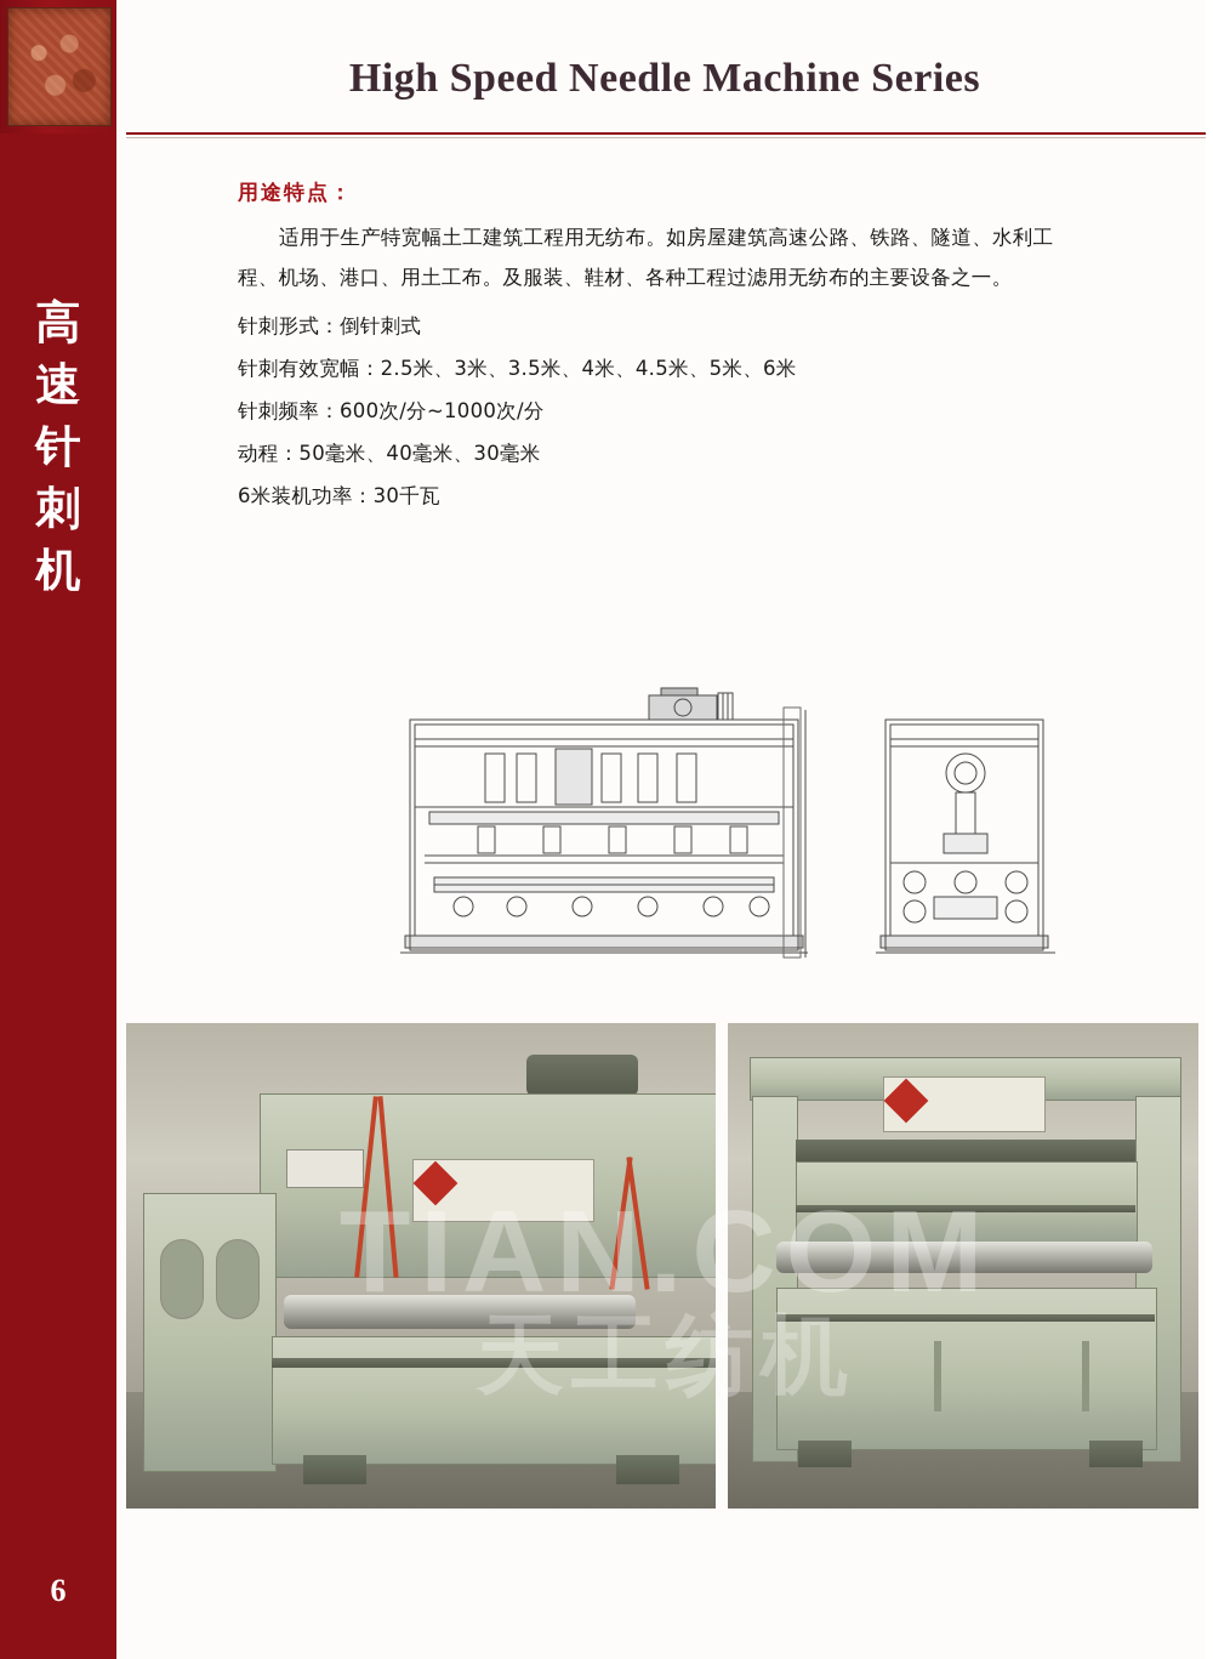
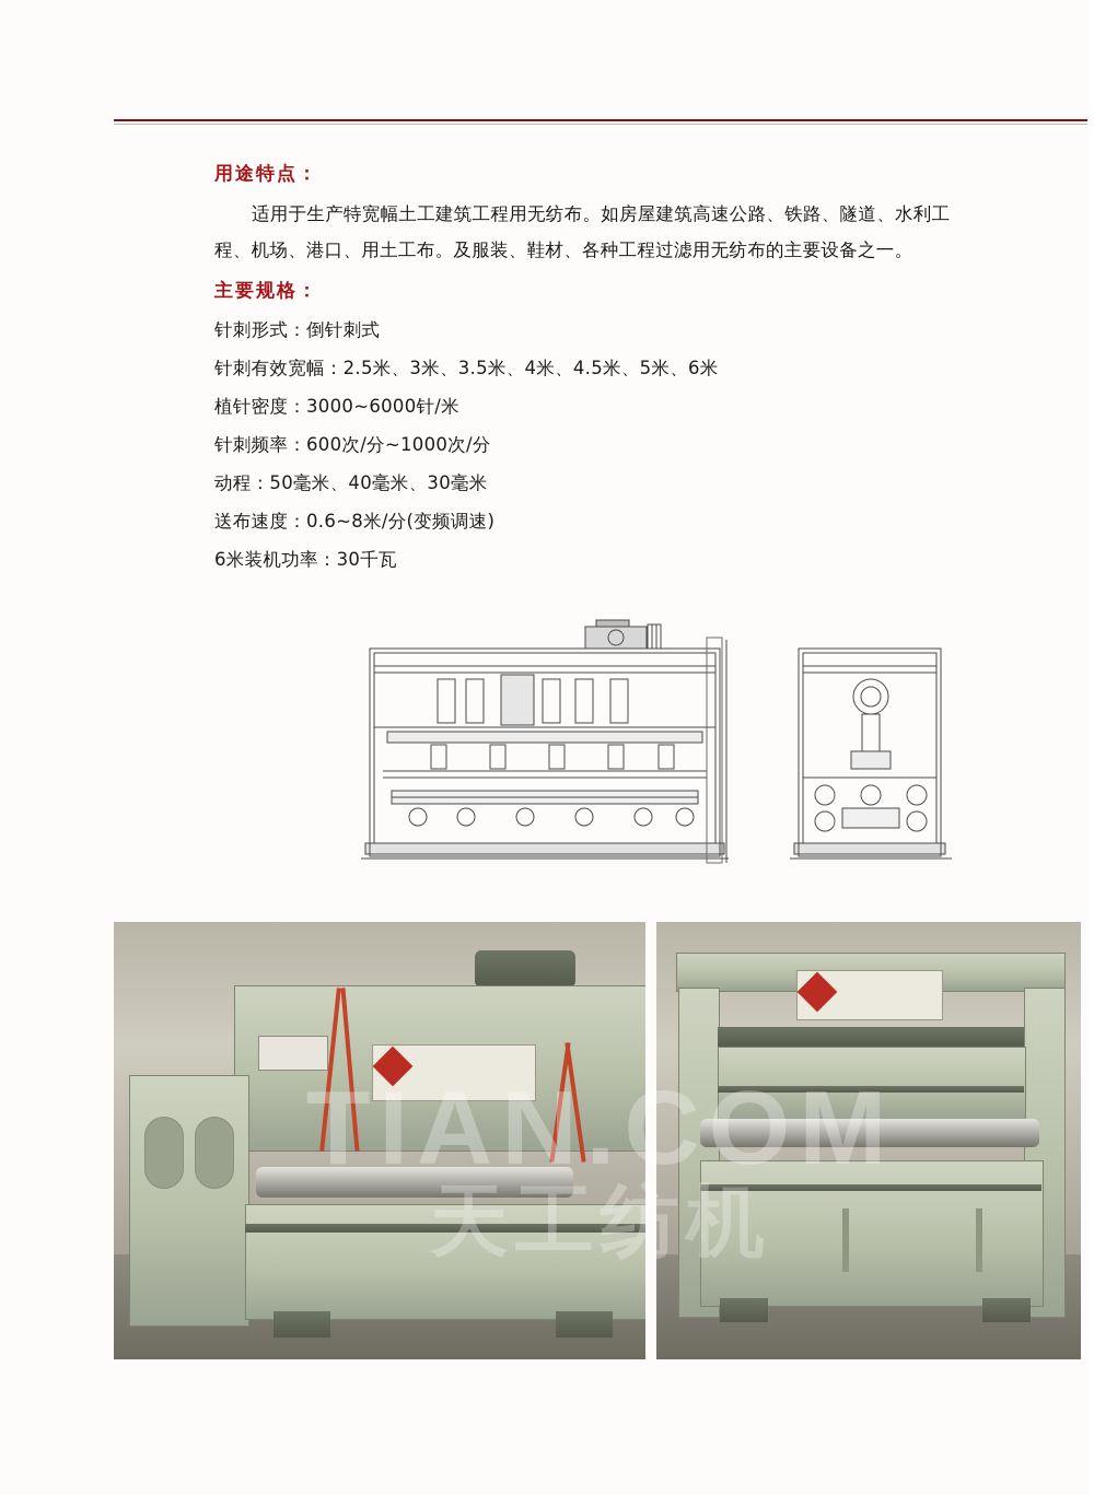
- 高
- 速
- 针
- 刺
- 机
- 6
- High Speed Needle Machine Series
  用途特点：
  适用于生产特宽幅土工建筑工程用无纺布。如房屋建筑高速公路、铁路、隧道、水利工程、机场、港口、用土工布。及服装、鞋材、各种工程过滤用无纺布的主要设备之一。
+ 主要规格：
  针刺形式：倒针刺式
  针刺有效宽幅：2.5米、3米、3.5米、4米、4.5米、5米、6米
+ 植针密度：3000~6000针/米
  针刺频率：600次/分~1000次/分
  动程：50毫米、40毫米、30毫米
+ 送布速度：0.6~8米/分(变频调速)
  6米装机功率：30千瓦
  TIAN.COM
  天工纺机
